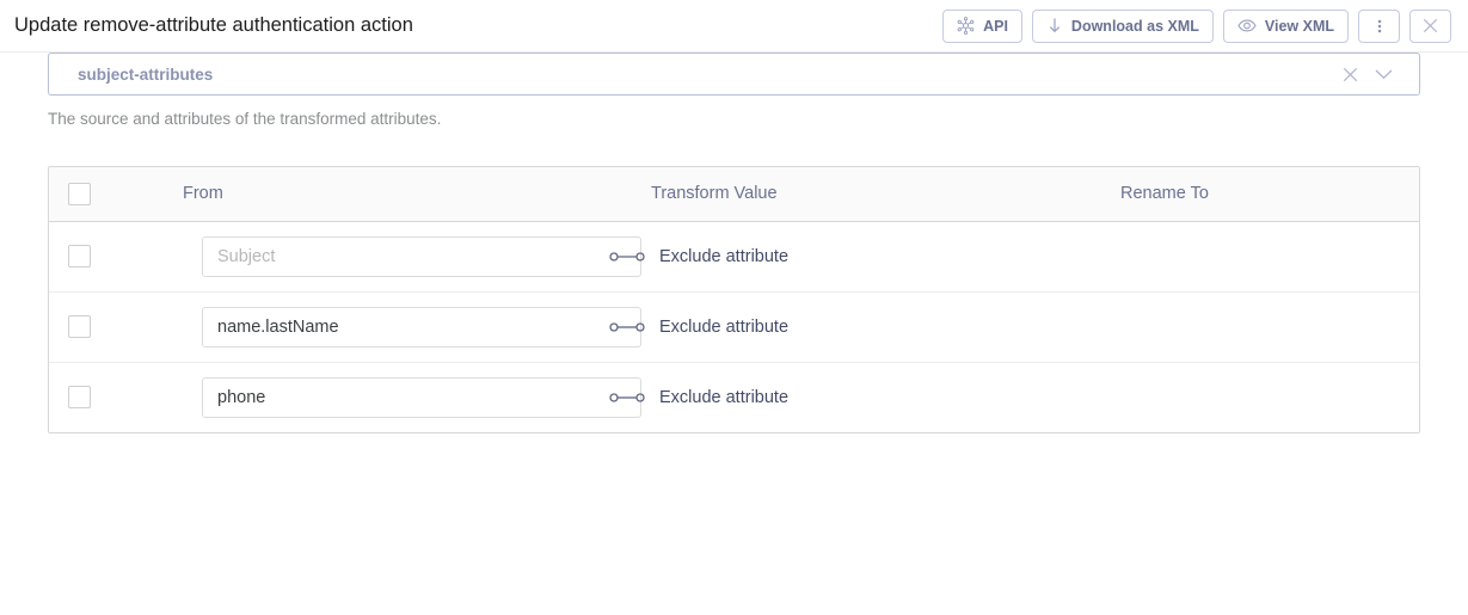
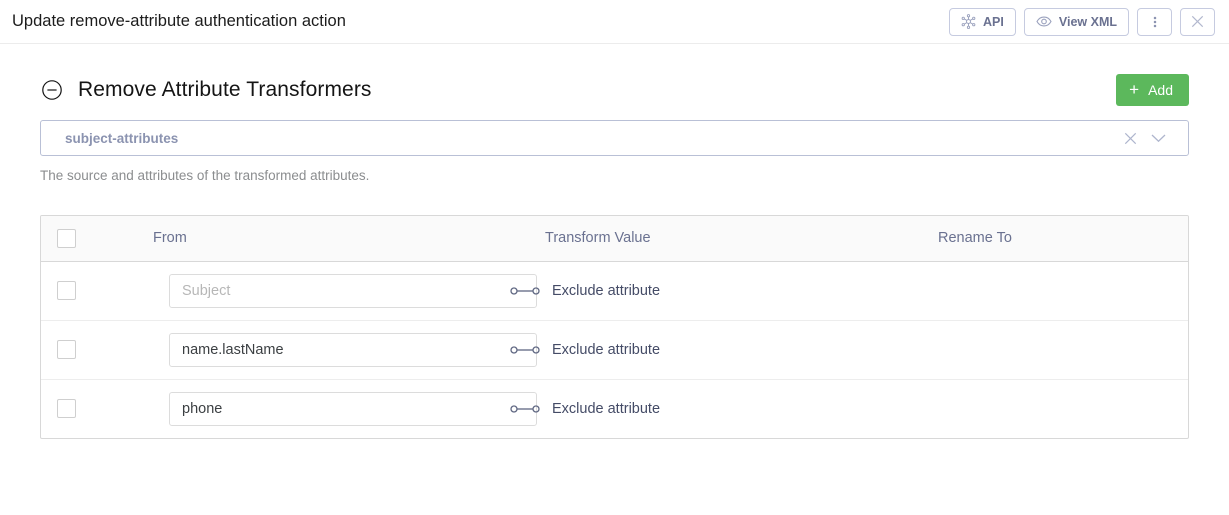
  Update remove-attribute authentication action
  API
- Download as XML
  View XML
+ Remove Attribute Transformers
+ +
+ Add
  subject-attributes
  The source and attributes of the transformed attributes.
  	From	Transform Value	Rename To
  	Subject	Exclude attribute
  	name.lastName	Exclude attribute
  	phone	Exclude attribute
